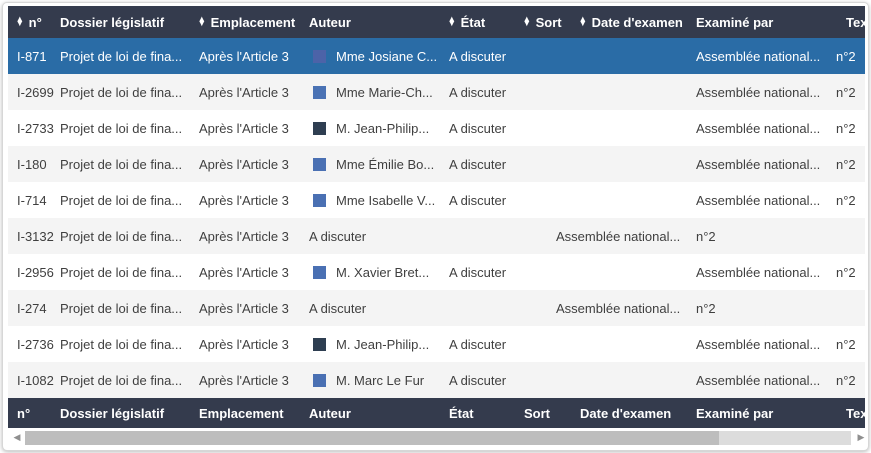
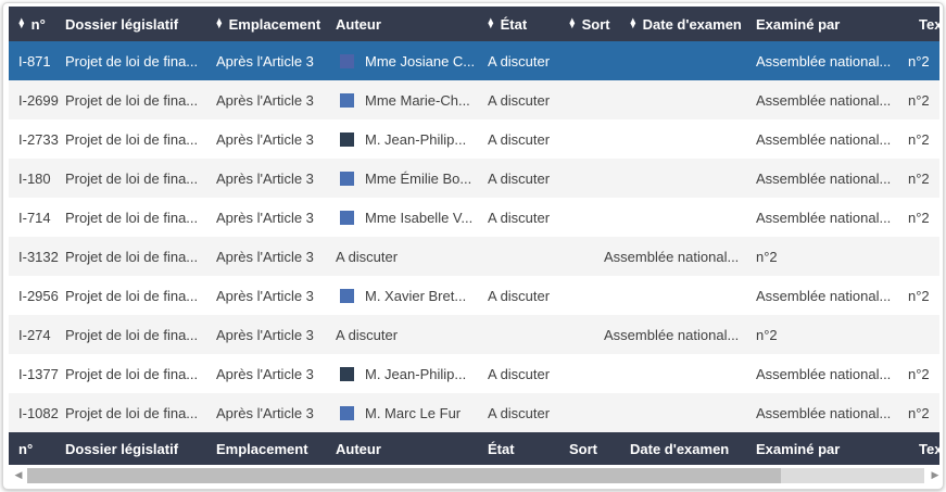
  ♦
  n°
  Dossier législatif
  ♦
  Emplacement
  Auteur
  ♦
  État
  ♦
  Sort
  ♦
  Date d'examen
  Examiné par
  Tex
  I-871
  Projet de loi de fina...
  Après l'Article 3
  Mme Josiane C...
  A discuter
  Assemblée national...
  n°2
  I-2699
  Projet de loi de fina...
  Après l'Article 3
  Mme Marie-Ch...
  A discuter
  Assemblée national...
  n°2
  I-2733
  Projet de loi de fina...
  Après l'Article 3
  M. Jean-Philip...
  A discuter
  Assemblée national...
  n°2
  I-180
  Projet de loi de fina...
  Après l'Article 3
  Mme Émilie Bo...
  A discuter
  Assemblée national...
  n°2
  I-714
  Projet de loi de fina...
  Après l'Article 3
  Mme Isabelle V...
  A discuter
  Assemblée national...
  n°2
  I-3132
  Projet de loi de fina...
  Après l'Article 3
  A discuter
  Assemblée national...
  n°2
  I-2956
  Projet de loi de fina...
  Après l'Article 3
  M. Xavier Bret...
  A discuter
  Assemblée national...
  n°2
  I-274
  Projet de loi de fina...
  Après l'Article 3
  A discuter
  Assemblée national...
  n°2
- I-2736
+ I-1377
  Projet de loi de fina...
  Après l'Article 3
  M. Jean-Philip...
  A discuter
  Assemblée national...
  n°2
  I-1082
  Projet de loi de fina...
  Après l'Article 3
  M. Marc Le Fur
  A discuter
  Assemblée national...
  n°2
  n°
  Dossier législatif
  Emplacement
  Auteur
  État
  Sort
  Date d'examen
  Examiné par
  Tex
  ◀
  ▶
